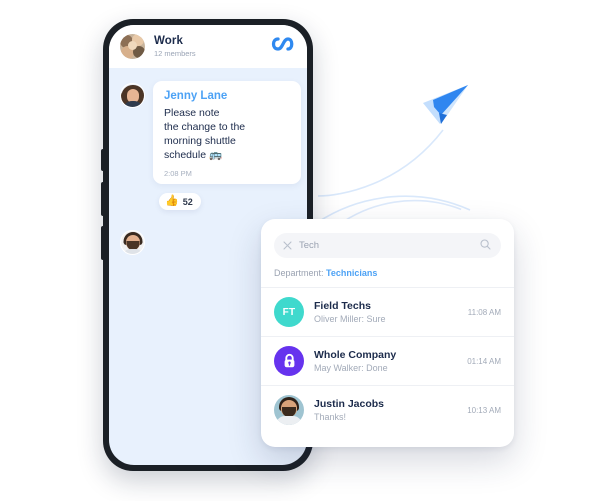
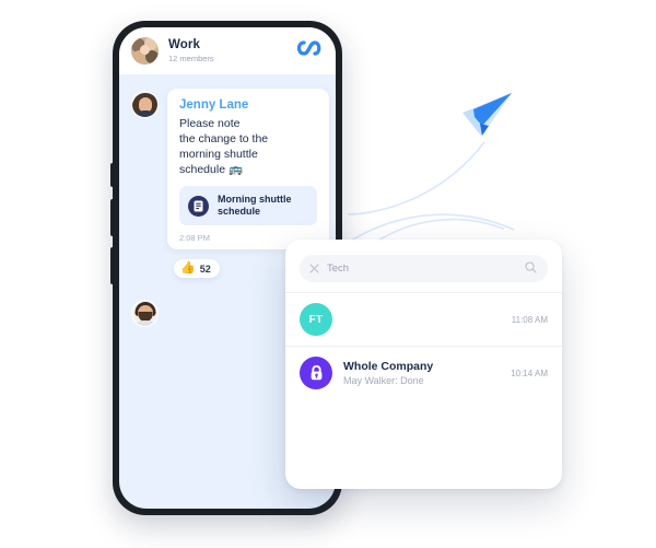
  Work
  12 members
  Jenny Lane
  Please note
  the change to the
  morning shuttle
  schedule 🚌
+ Morning shuttle
+ schedule
  2:08 PM
  👍
  52
  Tech
- Department: Technicians
  FT
- Field Techs
- Oliver Miller: Sure
  11:08 AM
  Whole Company
  May Walker: Done
- 01:14 AM
+ 10:14 AM
- Justin Jacobs
- Thanks!
- 10:13 AM
